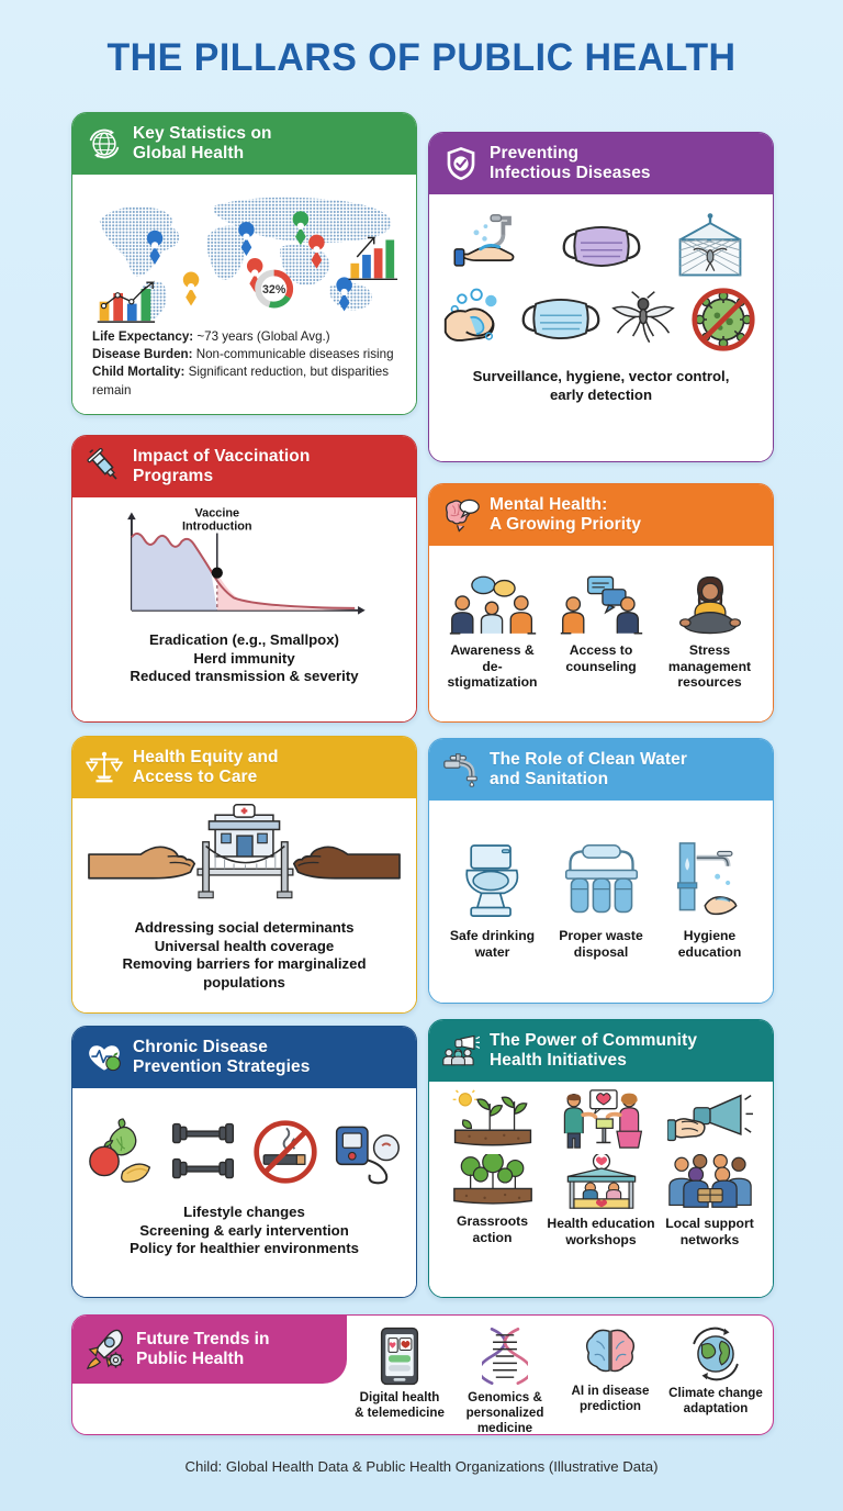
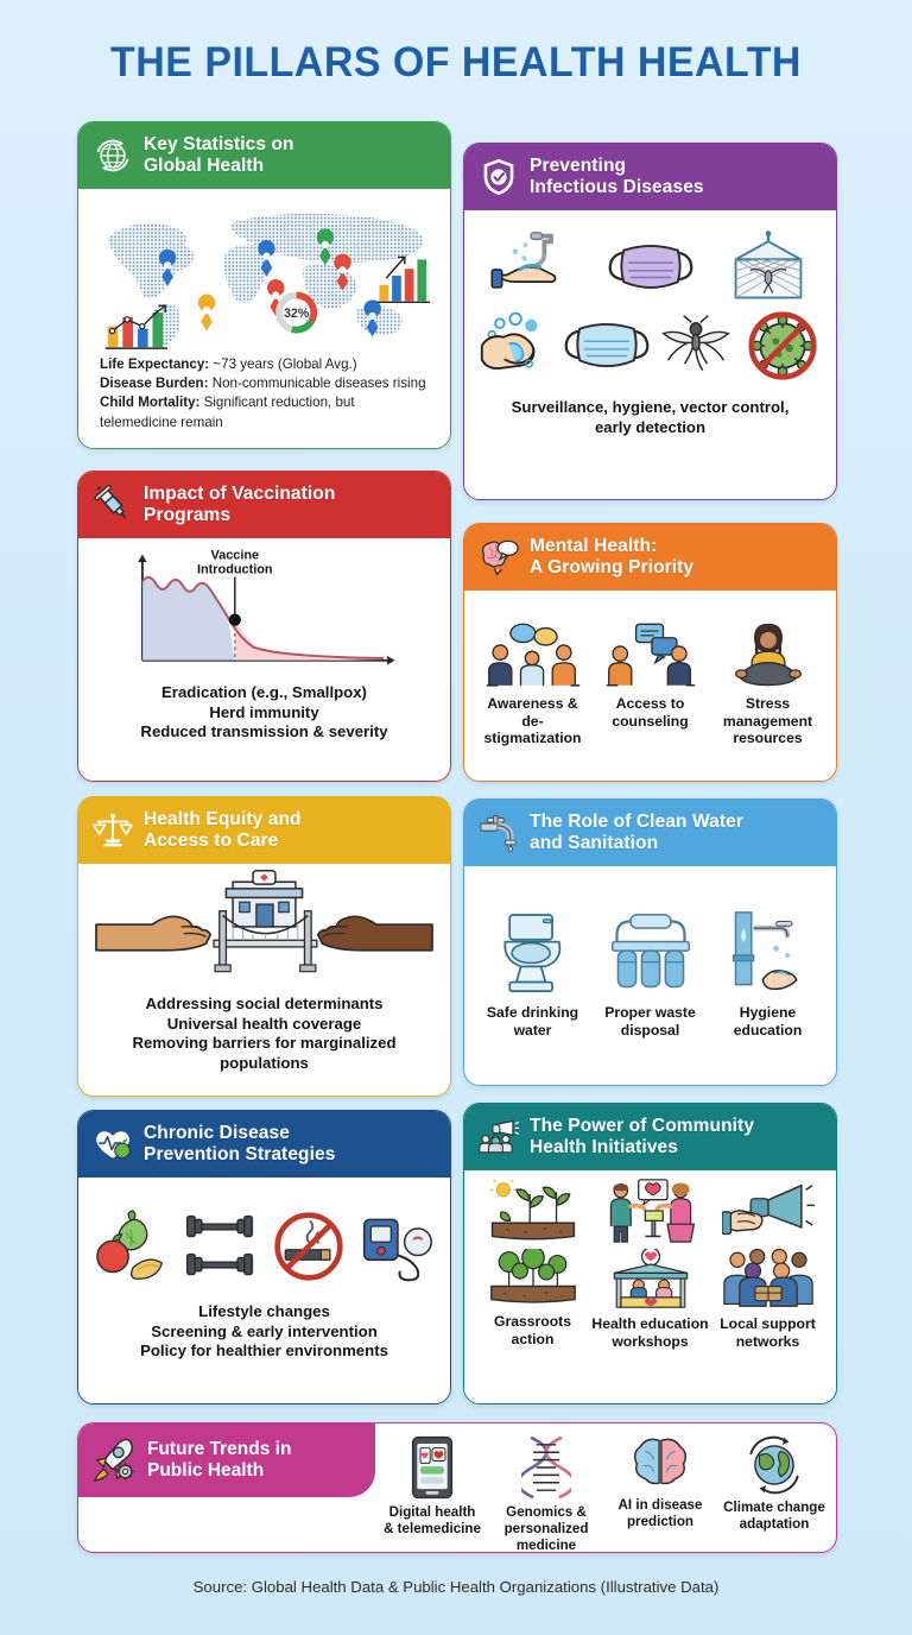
- THE PILLARS OF PUBLIC HEALTH
+ THE PILLARS OF HEALTH HEALTH
  Key Statistics on
  Global Health
  32%
  Life Expectancy: ~73 years (Global Avg.)
  Disease Burden: Non-communicable diseases rising
- Child Mortality: Significant reduction, but disparities remain
+ Child Mortality: Significant reduction, but telemedicine remain
  Preventing
  Infectious Diseases
  Surveillance, hygiene, vector control,
  early detection
  Impact of Vaccination
  Programs
  Vaccine
  Introduction
  Eradication (e.g., Smallpox)
  Herd immunity
  Reduced transmission & severity
  Mental Health:
  A Growing Priority
  Awareness &
  de-stigmatization
  Access to
  counseling
  Stress
  management
  resources
  Health Equity and
  Access to Care
  Addressing social determinants
  Universal health coverage
  Removing barriers for marginalized
  populations
  The Role of Clean Water
  and Sanitation
  Safe drinking
  water
  Proper waste
  disposal
  Hygiene
  education
  Chronic Disease
  Prevention Strategies
  Lifestyle changes
  Screening & early intervention
  Policy for healthier environments
  The Power of Community
  Health Initiatives
  Grassroots
  action
  Health education
  workshops
  Local support
  networks
  Future Trends in
  Public Health
  Digital health
  & telemedicine
  Genomics &
  personalized medicine
  AI in disease
  prediction
  Climate change
  adaptation
- Child: Global Health Data & Public Health Organizations (Illustrative Data)
+ Source: Global Health Data & Public Health Organizations (Illustrative Data)
